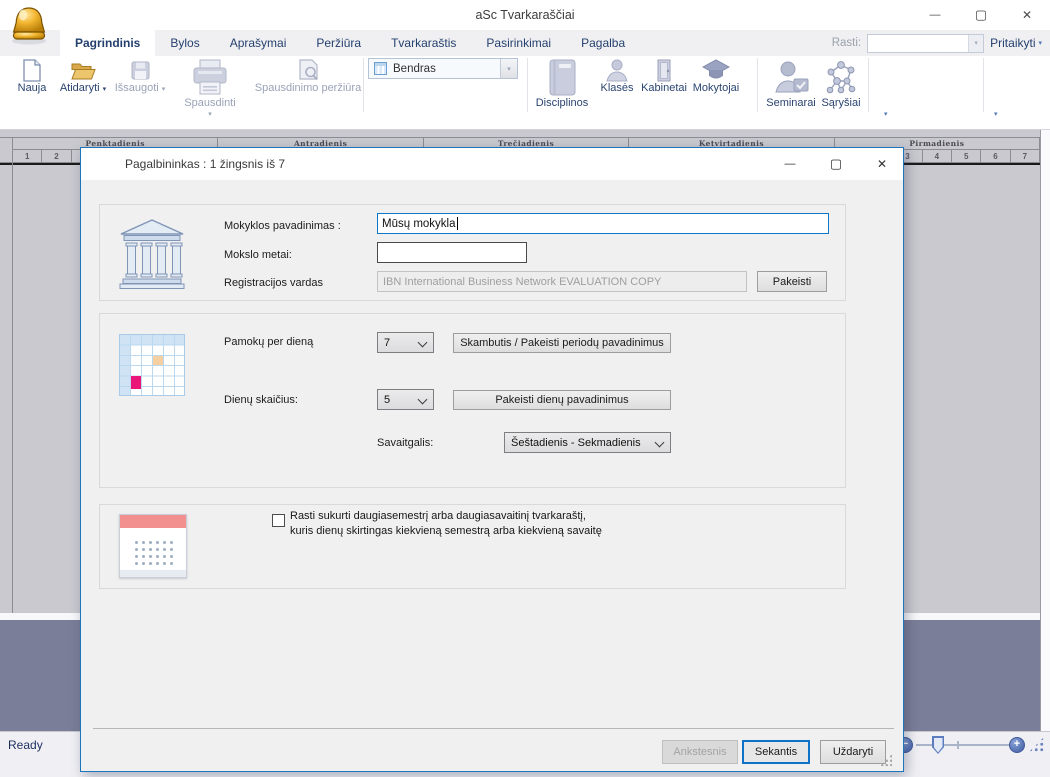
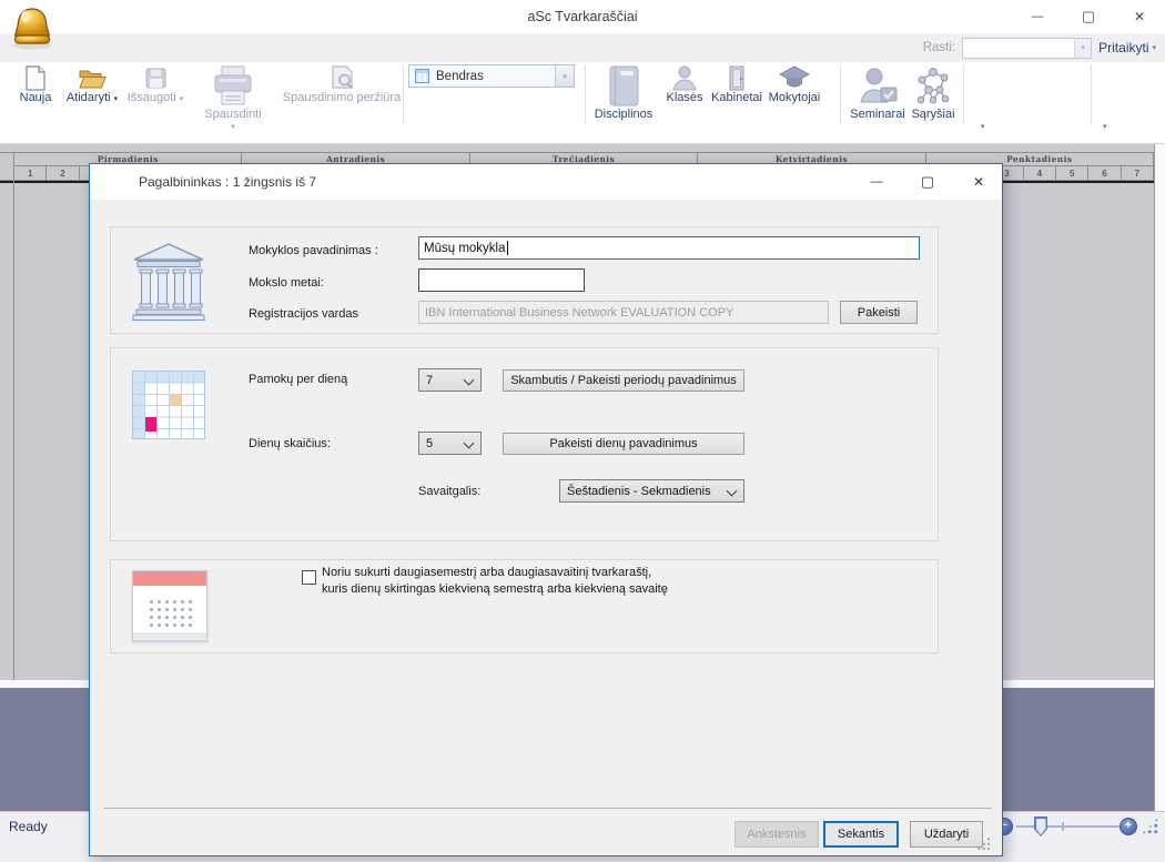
  aSc Tvarkaraščiai
  —
  ▢
  ✕
- Pagrindinis
- Bylos
- Aprašymai
- Peržiūra
- Tvarkaraštis
- Pasirinkimai
- Pagalba
  Rasti:
  Pritaikyti
  Nauja
  Atidaryti
  Išsaugoti
  Spausdinti
  Spausdinimo peržiūra
  Bendras
  Disciplinos
  Klasės
  Kabinetai
  Mokytojai
  Seminarai
  Sąryšiai
- Penktadienis
+ Pirmadienis
  Antradienis
  Trečiadienis
  Ketvirtadienis
- Pirmadienis
+ Penktadienis
  1
  2
  3
  4
  5
  6
  7
  Ready
  −
  +
  Pagalbininkas : 1 žingsnis iš 7
  —
  ▢
  ✕
  Mokyklos pavadinimas :
  Mūsų mokykla
  Mokslo metai:
  Registracijos vardas
  IBN International Business Network EVALUATION COPY
  Pakeisti
  Pamokų per dieną
  7
  Skambutis / Pakeisti periodų pavadinimus
  Dienų skaičius:
  5
  Pakeisti dienų pavadinimus
  Savaitgalis:
  Šeštadienis - Sekmadienis
- Rasti sukurti daugiasemestrį arba daugiasavaitinį tvarkaraštį,
+ Noriu sukurti daugiasemestrį arba daugiasavaitinį tvarkaraštį,
  kuris dienų skirtingas kiekvieną semestrą arba kiekvieną savaitę
  Ankstesnis
  Sekantis
  Uždaryti
